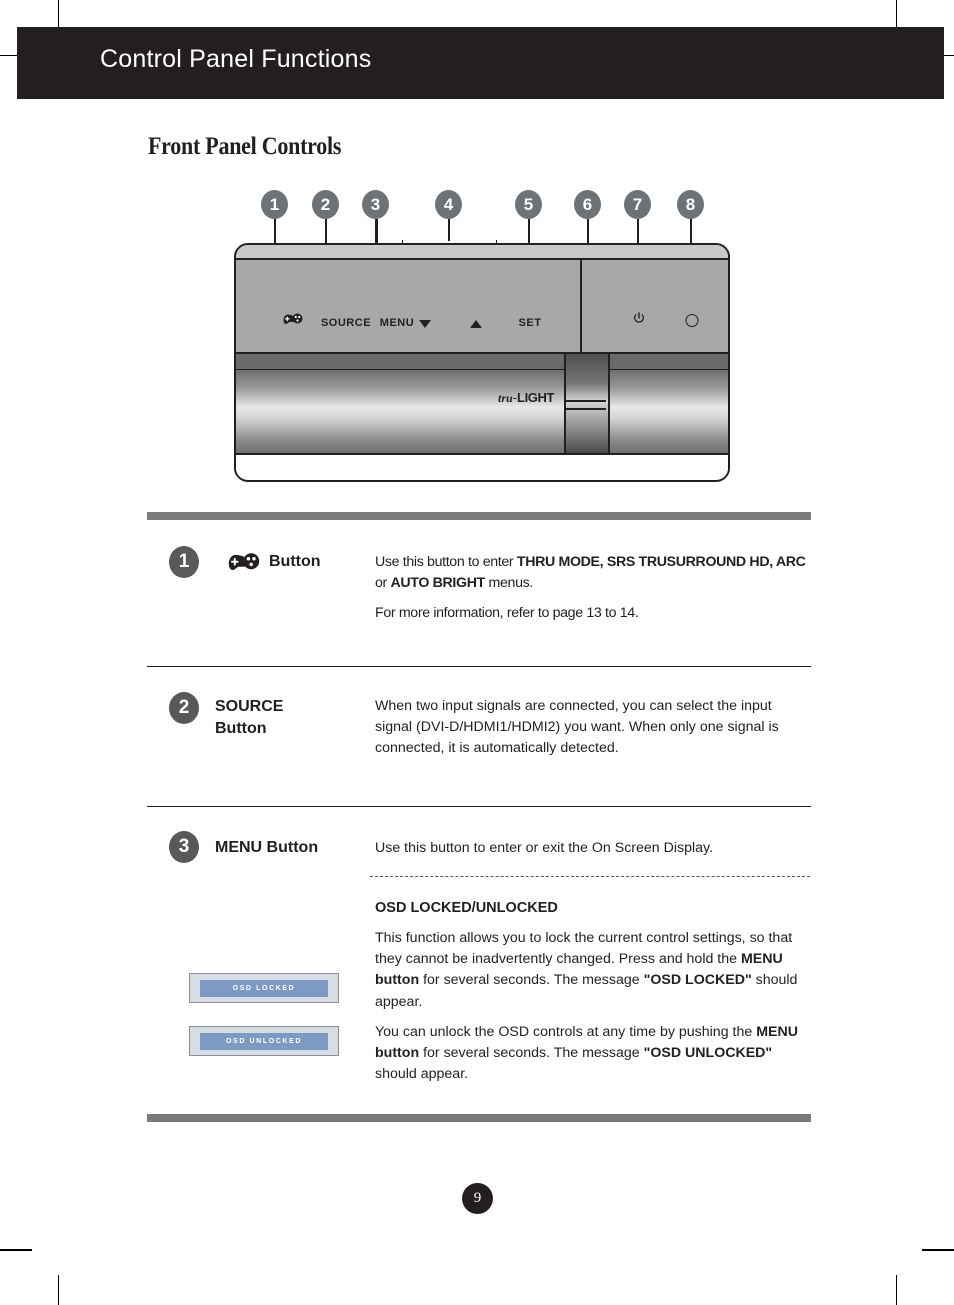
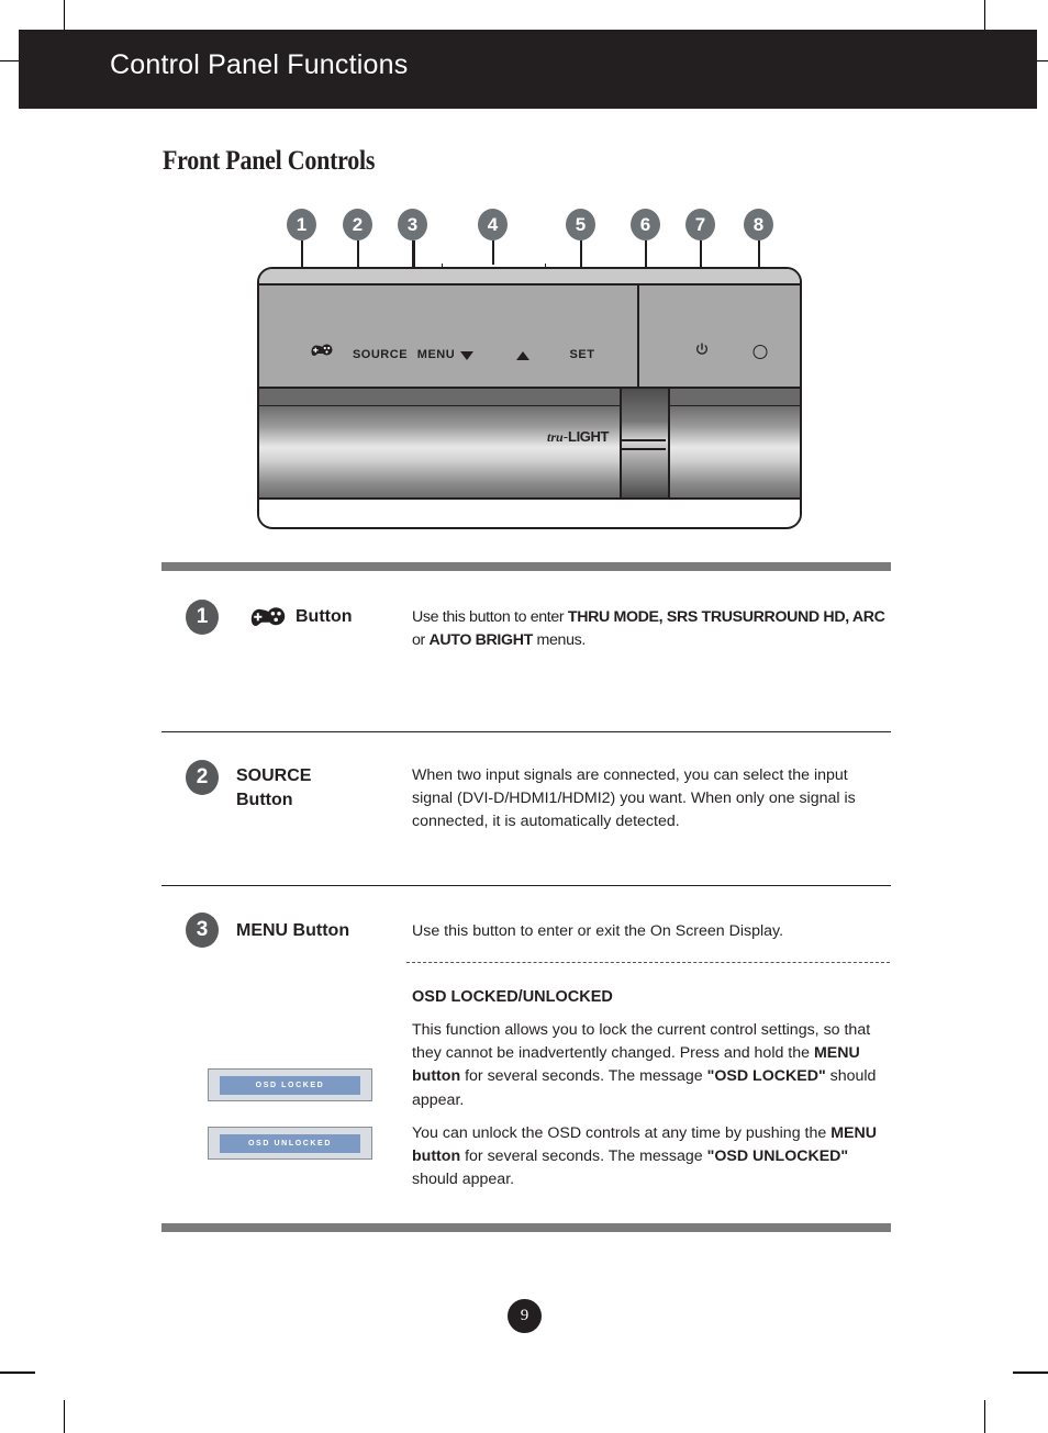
  Control Panel Functions
  Front Panel Controls
  1
  2
  3
  4
  5
  6
  7
  8
  SOURCE
  MENU
  SET
  tru-LIGHT
  1
  Button
  Use this button to enter THRU MODE, SRS TRUSURROUND HD, ARC or AUTO BRIGHT menus.
- For more information, refer to page 13 to 14.
  2
  SOURCE
  Button
  When two input signals are connected, you can select the input signal (DVI-D/HDMI1/HDMI2) you want. When only one signal is connected, it is automatically detected.
  3
  MENU Button
  Use this button to enter or exit the On Screen Display.
  OSD LOCKED/UNLOCKED
  This function allows you to lock the current control settings, so that they cannot be inadvertently changed. Press and hold the MENU button for several seconds. The message "OSD LOCKED" should appear.
  You can unlock the OSD controls at any time by pushing the MENU button for several seconds. The message "OSD UNLOCKED" should appear.
  9
